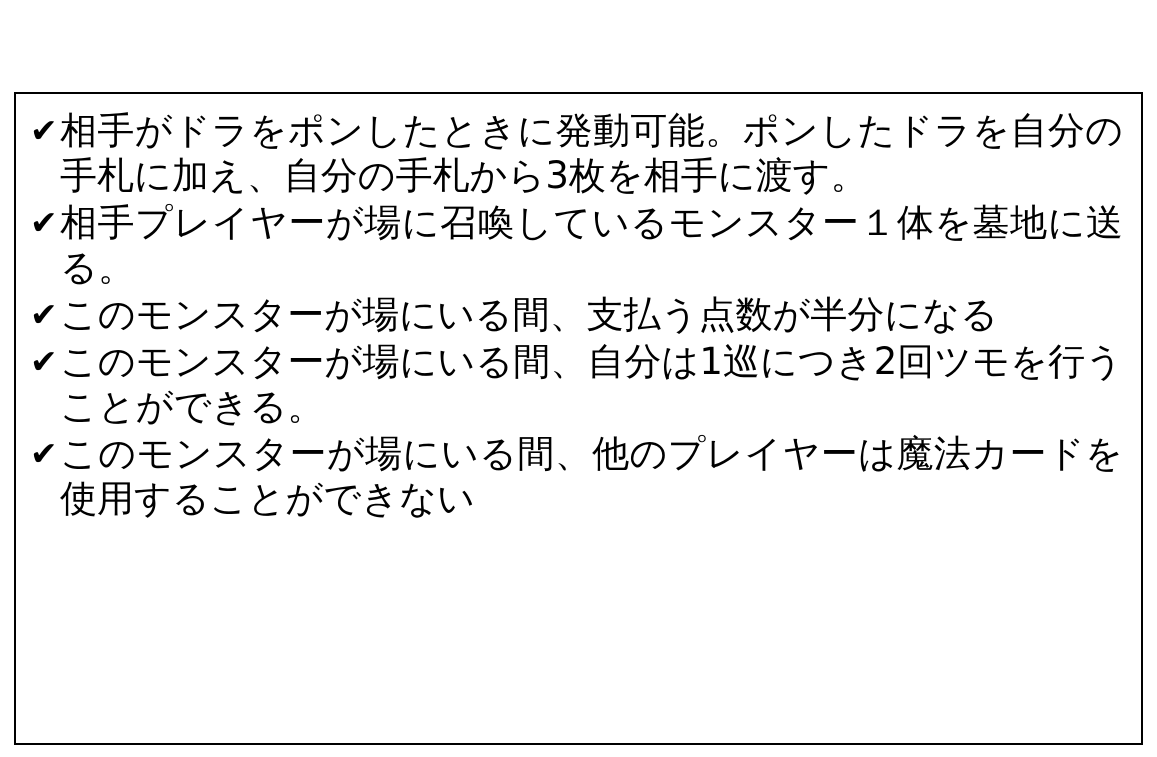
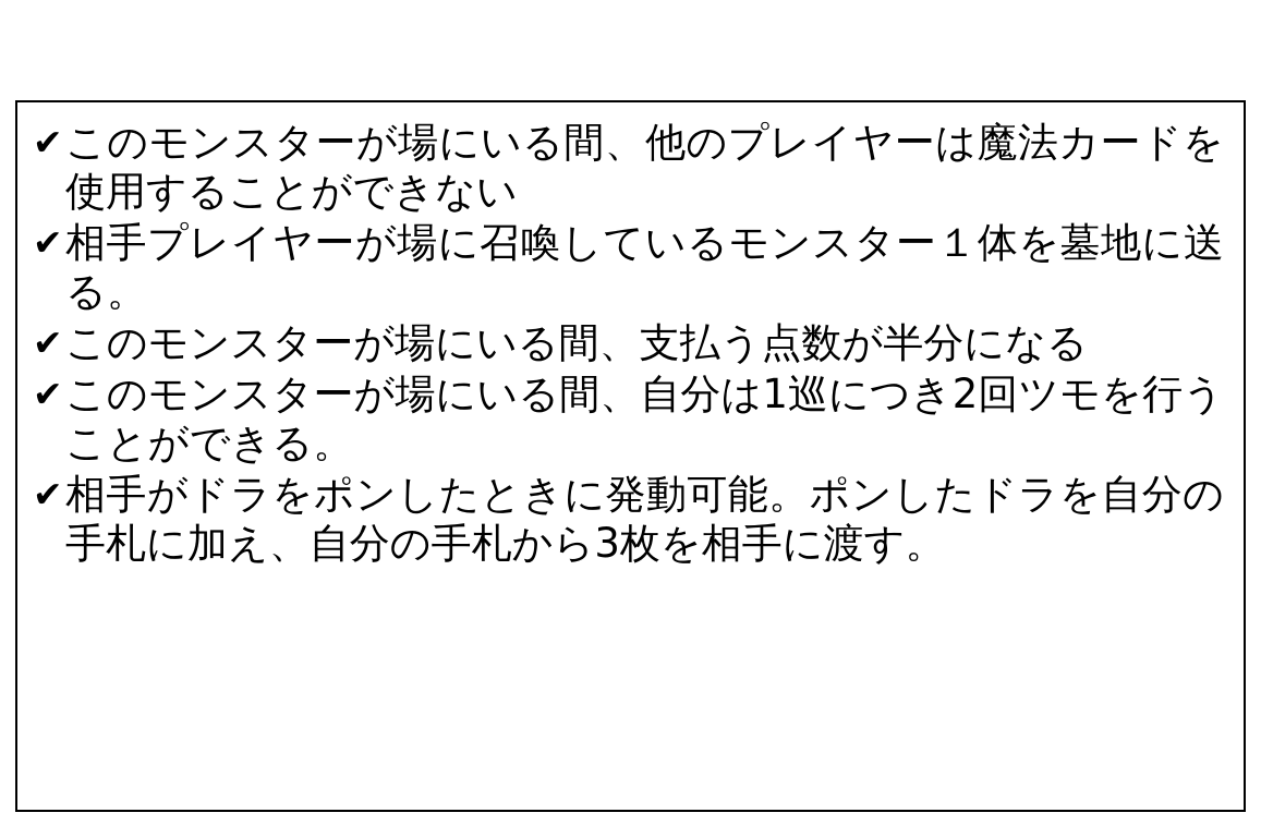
  ✔
- 相手がドラをポンしたときに発動可能。ポンしたドラを自分の手札に加え、自分の手札から3枚を相手に渡す。
+ このモンスターが場にいる間、他のプレイヤーは魔法カードを使用することができない
  ✔
  相手プレイヤーが場に召喚しているモンスター１体を墓地に送る。
  ✔
  このモンスターが場にいる間、支払う点数が半分になる
  ✔
  このモンスターが場にいる間、自分は1巡につき2回ツモを行うことができる。
  ✔
- このモンスターが場にいる間、他のプレイヤーは魔法カードを使用することができない
+ 相手がドラをポンしたときに発動可能。ポンしたドラを自分の手札に加え、自分の手札から3枚を相手に渡す。
